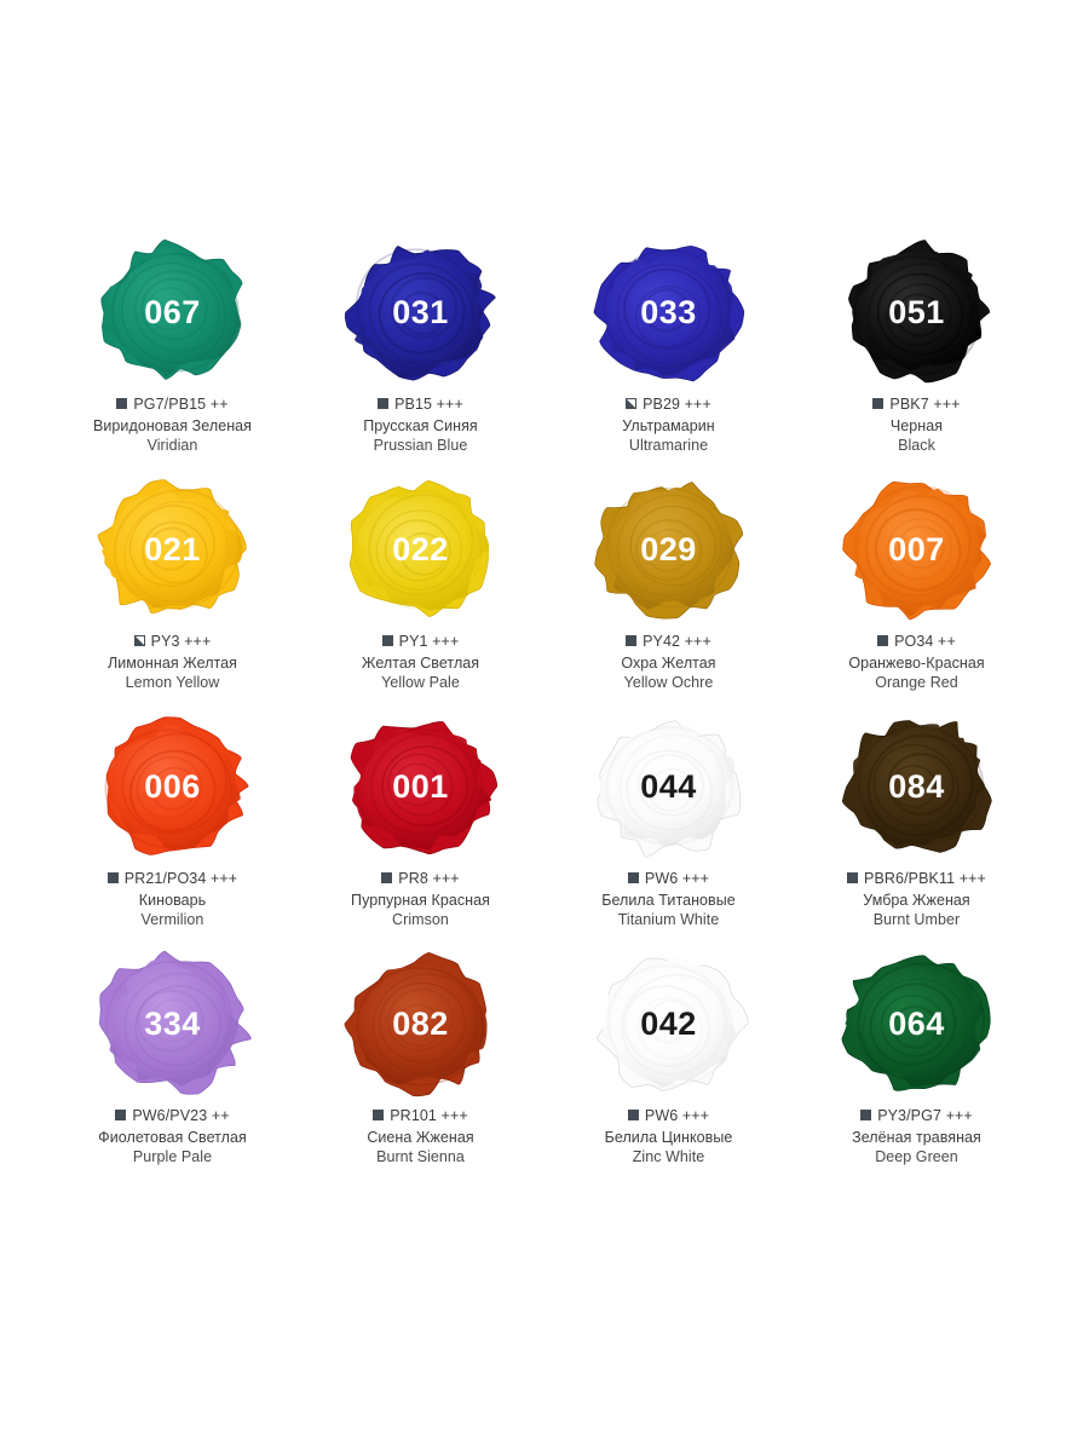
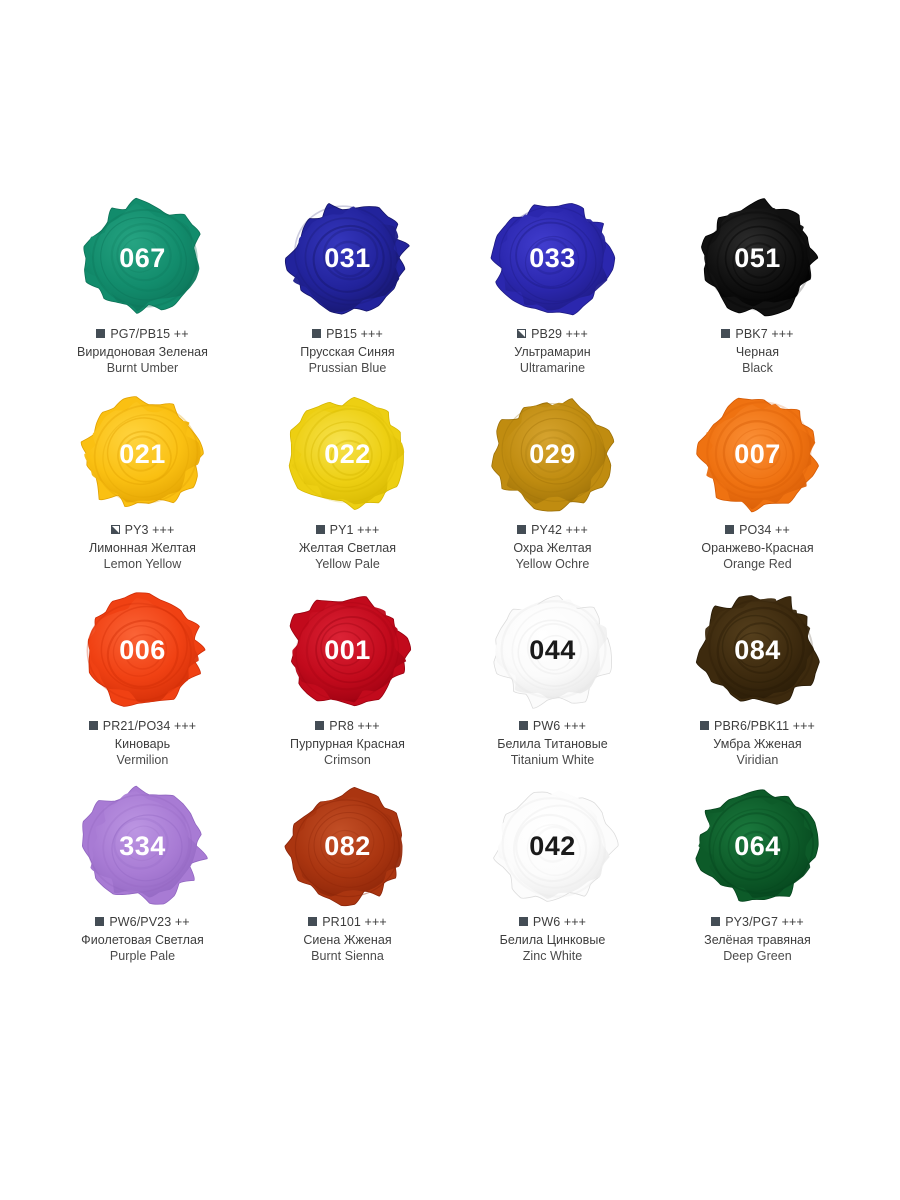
  067
  PG7/PB15 ++
  Виридоновая Зеленая
- Viridian
+ Burnt Umber
  031
  PB15 +++
  Прусская Синяя
  Prussian Blue
  033
  PB29 +++
  Ультрамарин
  Ultramarine
  051
  PBK7 +++
  Черная
  Black
  021
  PY3 +++
  Лимонная Желтая
  Lemon Yellow
  022
  PY1 +++
  Желтая Светлая
  Yellow Pale
  029
  PY42 +++
  Охра Желтая
  Yellow Ochre
  007
  PO34 ++
  Оранжево-Красная
  Orange Red
  006
  PR21/PO34 +++
  Киноварь
  Vermilion
  001
  PR8 +++
  Пурпурная Красная
  Crimson
  044
  PW6 +++
  Белила Титановые
  Titanium White
  084
  PBR6/PBK11 +++
  Умбра Жженая
- Burnt Umber
+ Viridian
  334
  PW6/PV23 ++
  Фиолетовая Светлая
  Purple Pale
  082
  PR101 +++
  Сиена Жженая
  Burnt Sienna
  042
  PW6 +++
  Белила Цинковые
  Zinc White
  064
  PY3/PG7 +++
  Зелёная травяная
  Deep Green
